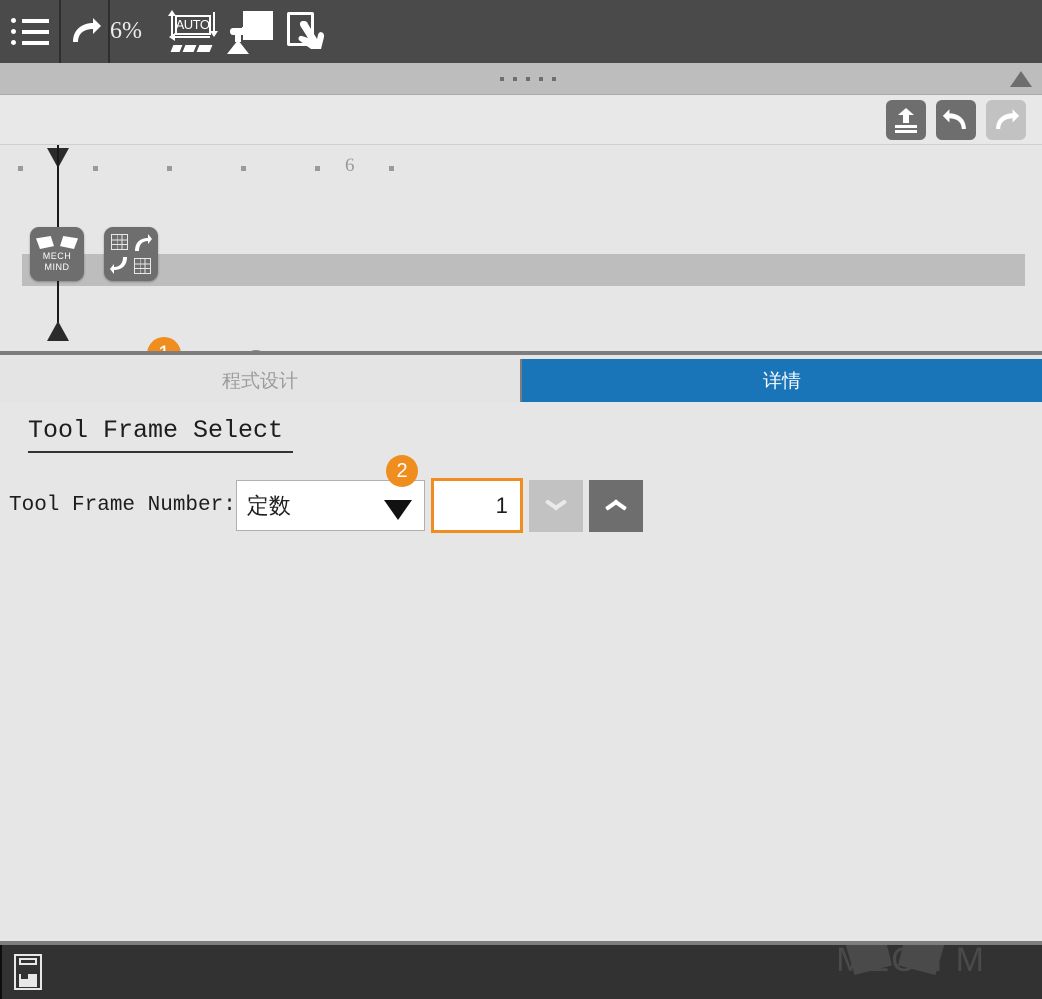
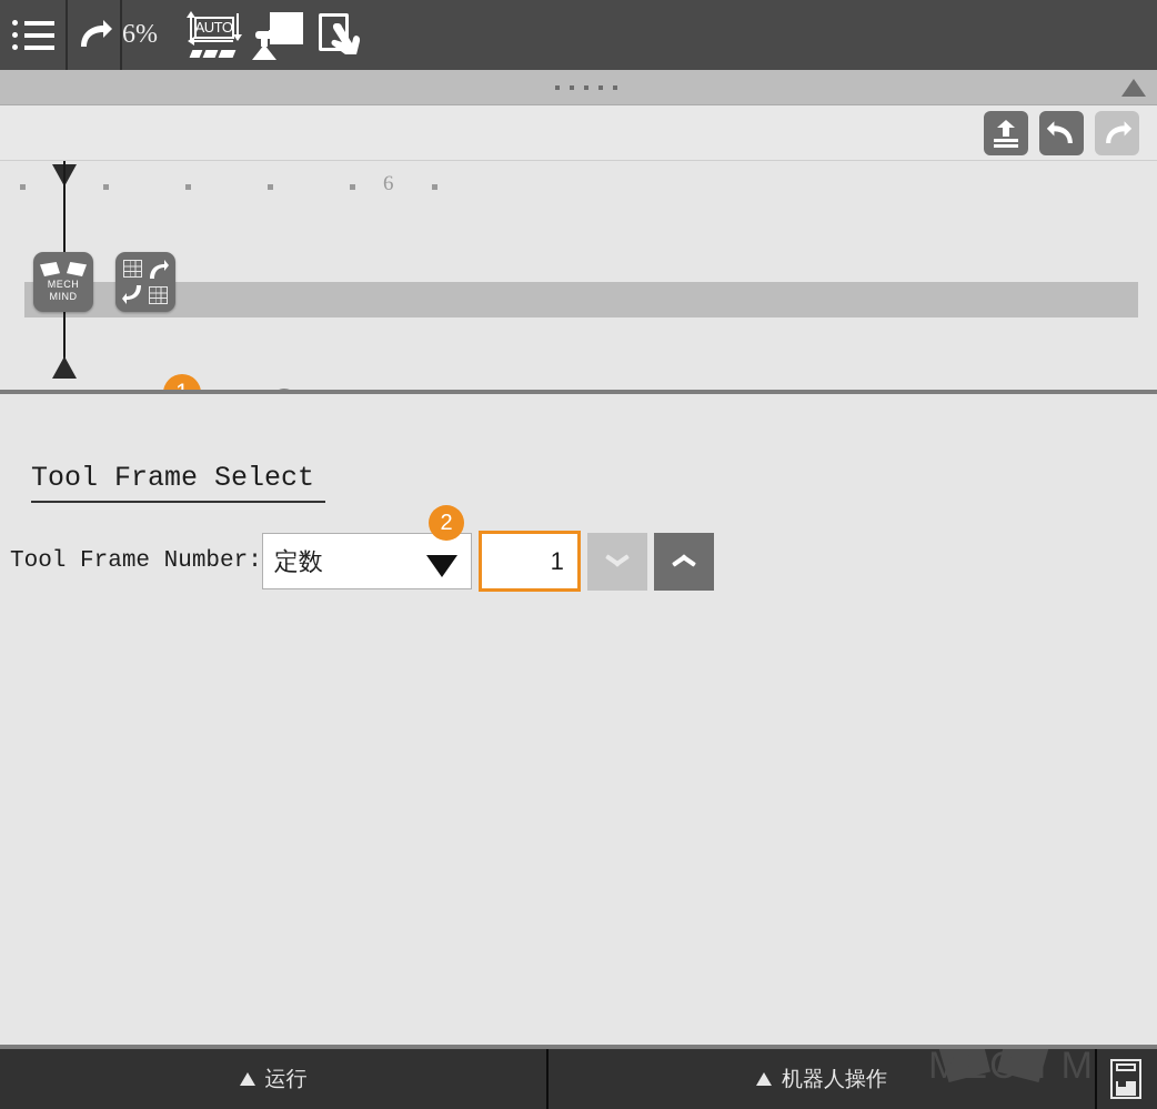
  6%
  AUTO
  6
  MECH
  MIND
- 程式设计
- 详情
  Tool Frame Select
  Tool Frame Number:
  定数
  1
  2
  MECH M
+ 运行
+ 机器人操作
